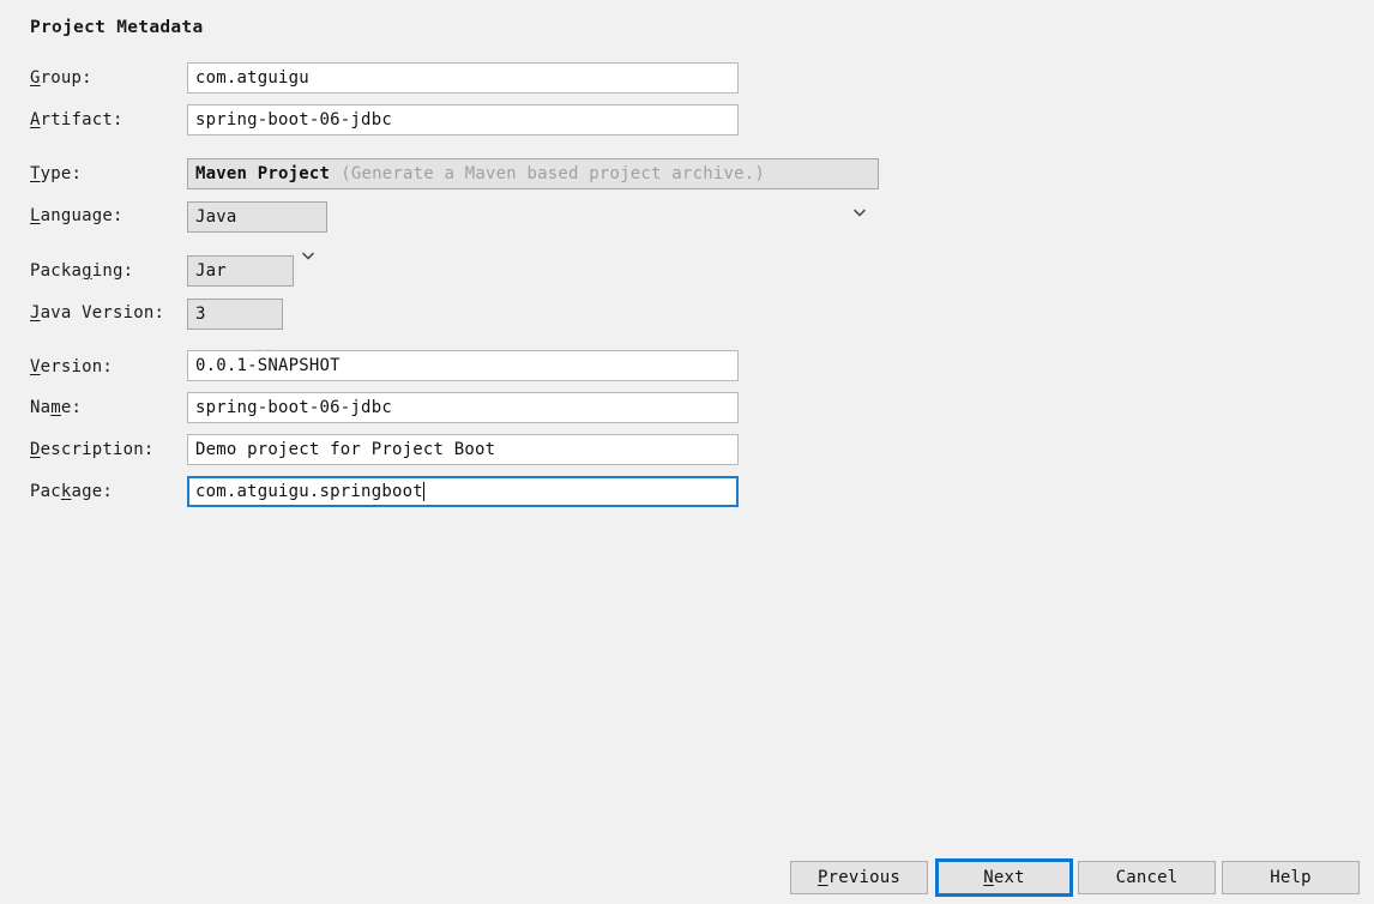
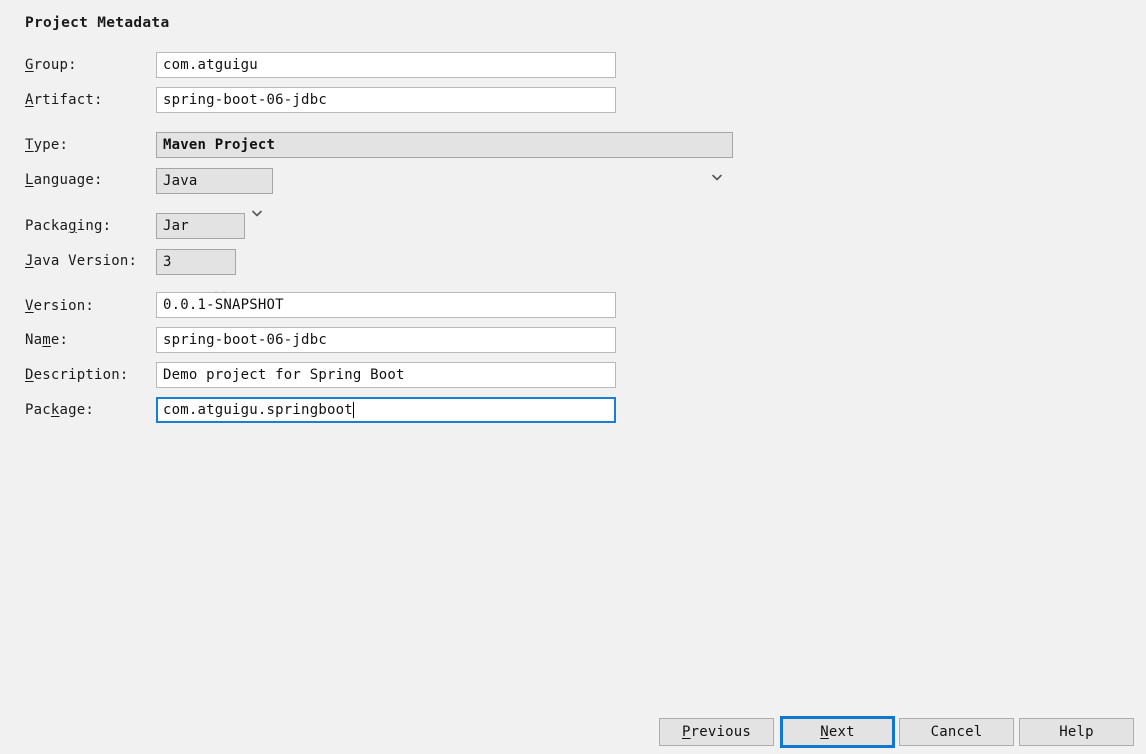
  Project Metadata
  Group:
  com.atguigu
  Artifact:
  spring-boot-06-jdbc
  Type:
  Maven Project
- (Generate a Maven based project archive.)
  Language:
  Java
  Packaging:
  Jar
  Java Version:
  3
  Version:
  0.0.1-SNAPSHOT
  Name:
  spring-boot-06-jdbc
  Description:
- Demo project for Project Boot
+ Demo project for Spring Boot
  Package:
  com.atguigu.springboot
  Previous
  Next
  Cancel
  Help
